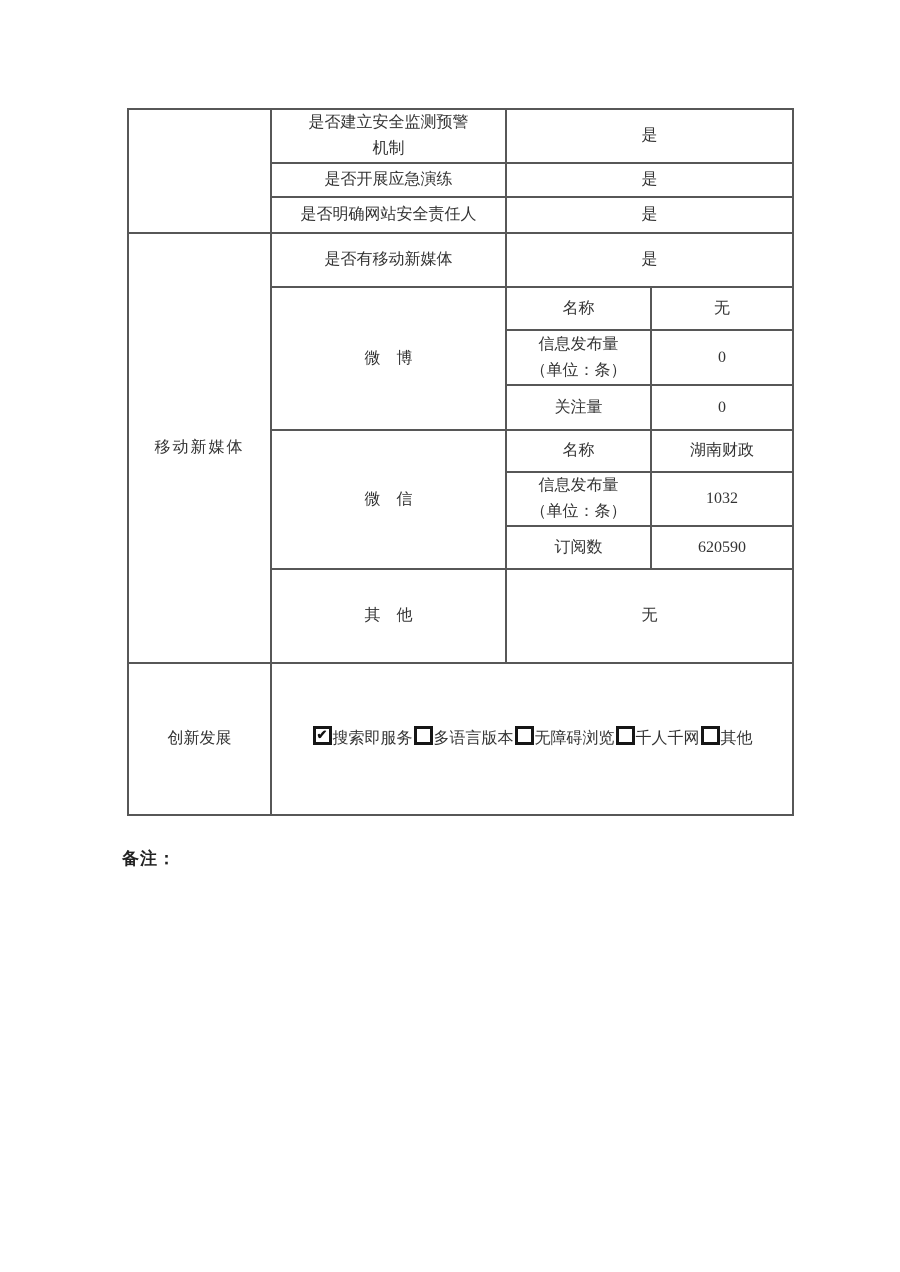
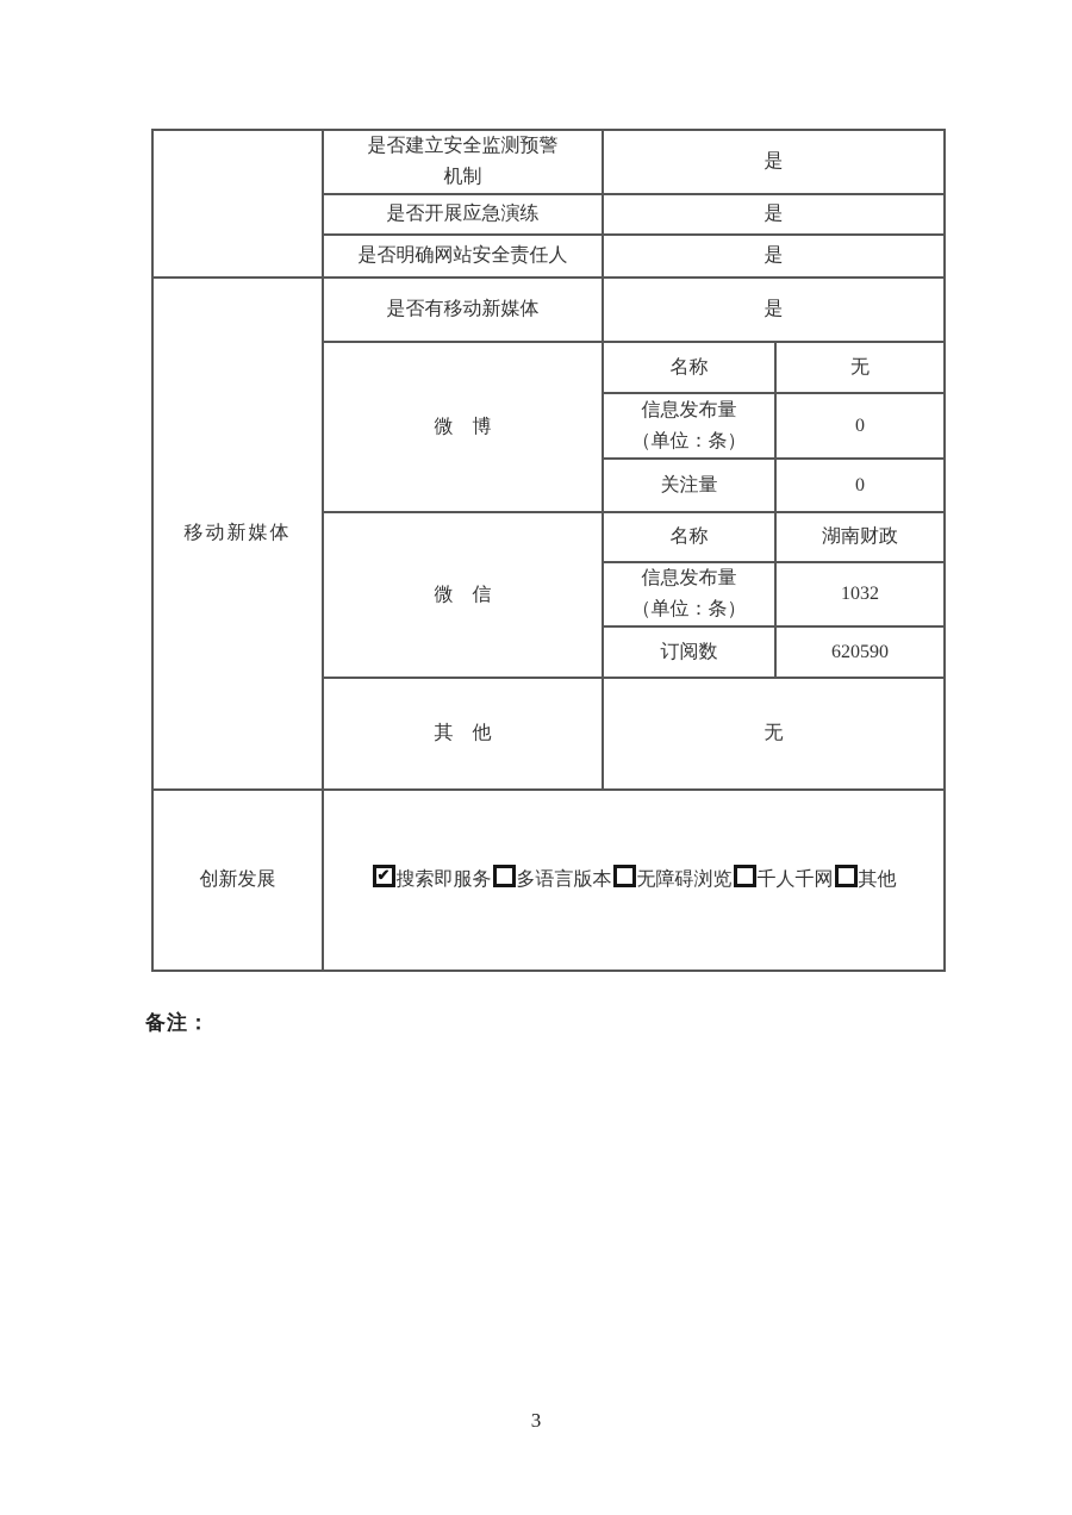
  	是否建立安全监测预警 机制	是
  是否开展应急演练	是
  是否明确网站安全责任人	是
  移动新媒体	是否有移动新媒体	是
  微 博	名称	无
  信息发布量 （单位：条）	0
  关注量	0
  微 信	名称	湖南财政
  信息发布量 （单位：条）	1032
  订阅数	620590
  其 他	无
  创新发展	✔ 搜索即服务 多语言版本 无障碍浏览 千人千网 其他
  备注：
+ 3
